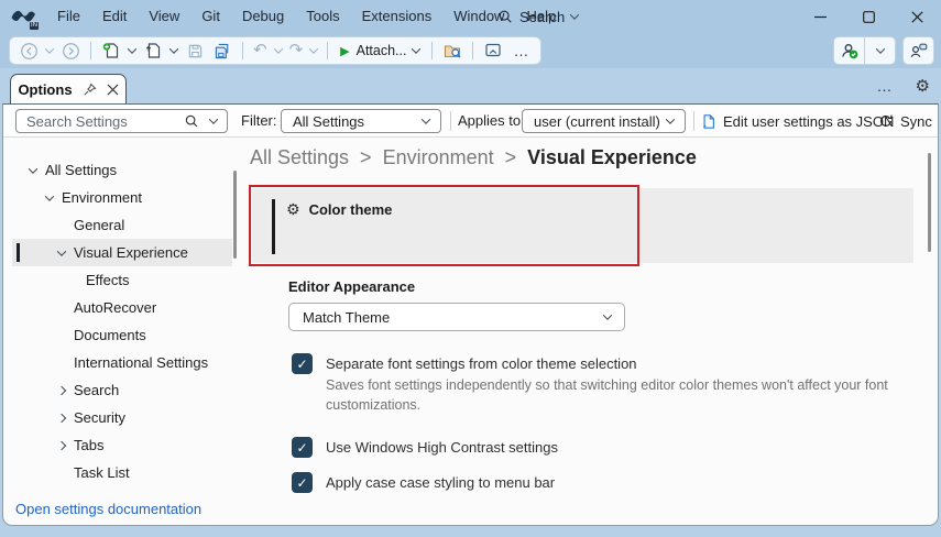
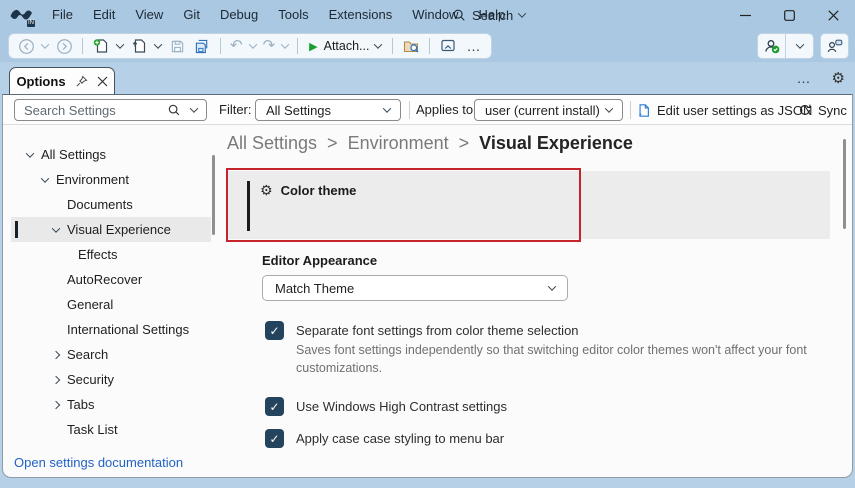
  File
  Edit
  View
  Git
  Debug
  Tools
  Extensions
  Windo
  Help
  Search
  ↶
  ↷
  ▶
  Attach...
  …
  Options
  …
  ⚙
  Search Settings
  Filter:
  All Settings
  Applies to
  user (current install)
  Edit user settings as JSON
  Sync
  All Settings
  Environment
- General
+ Documents
  Visual Experience
  Effects
  AutoRecover
- Documents
+ General
  International Settings
  Search
  Security
  Tabs
  Task List
  Open settings documentation
  All Settings
  >
  Environment
  >
  Visual Experience
  ⚙
  Color theme
  Editor Appearance
  Match Theme
  ✓
  Separate font settings from color theme selection
  Saves font settings independently so that switching editor color themes won't affect your font customizations.
  ✓
  Use Windows High Contrast settings
  ✓
  Apply case case styling to menu bar
